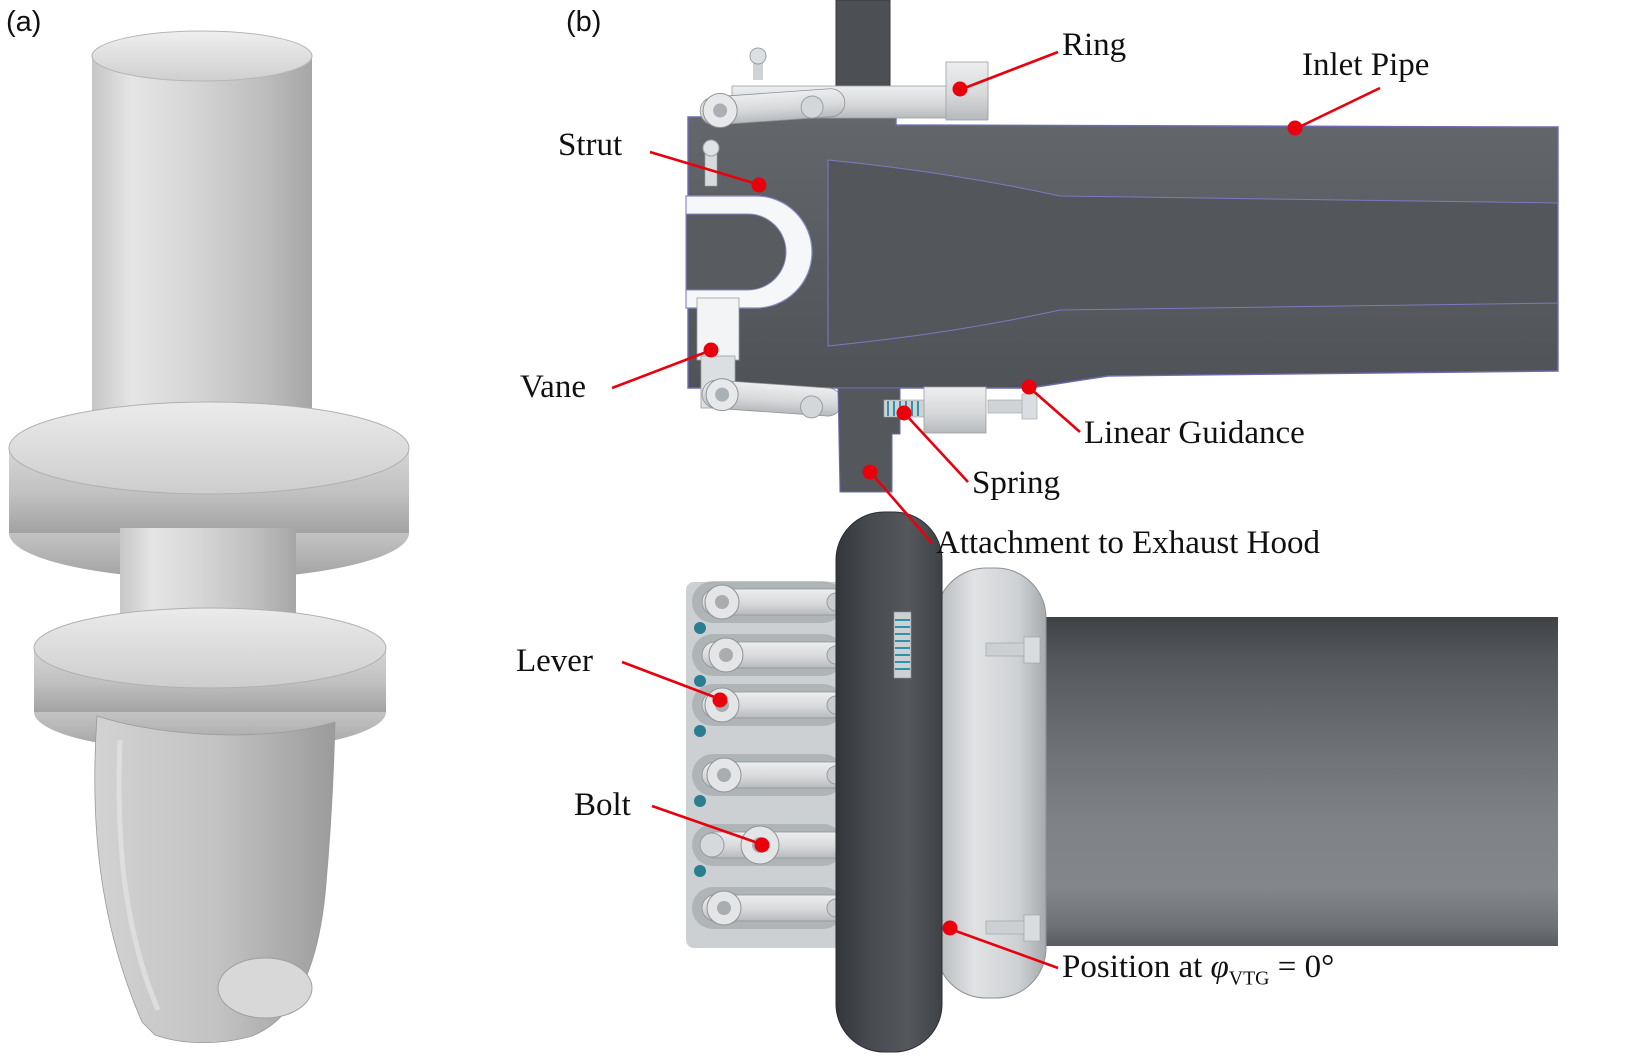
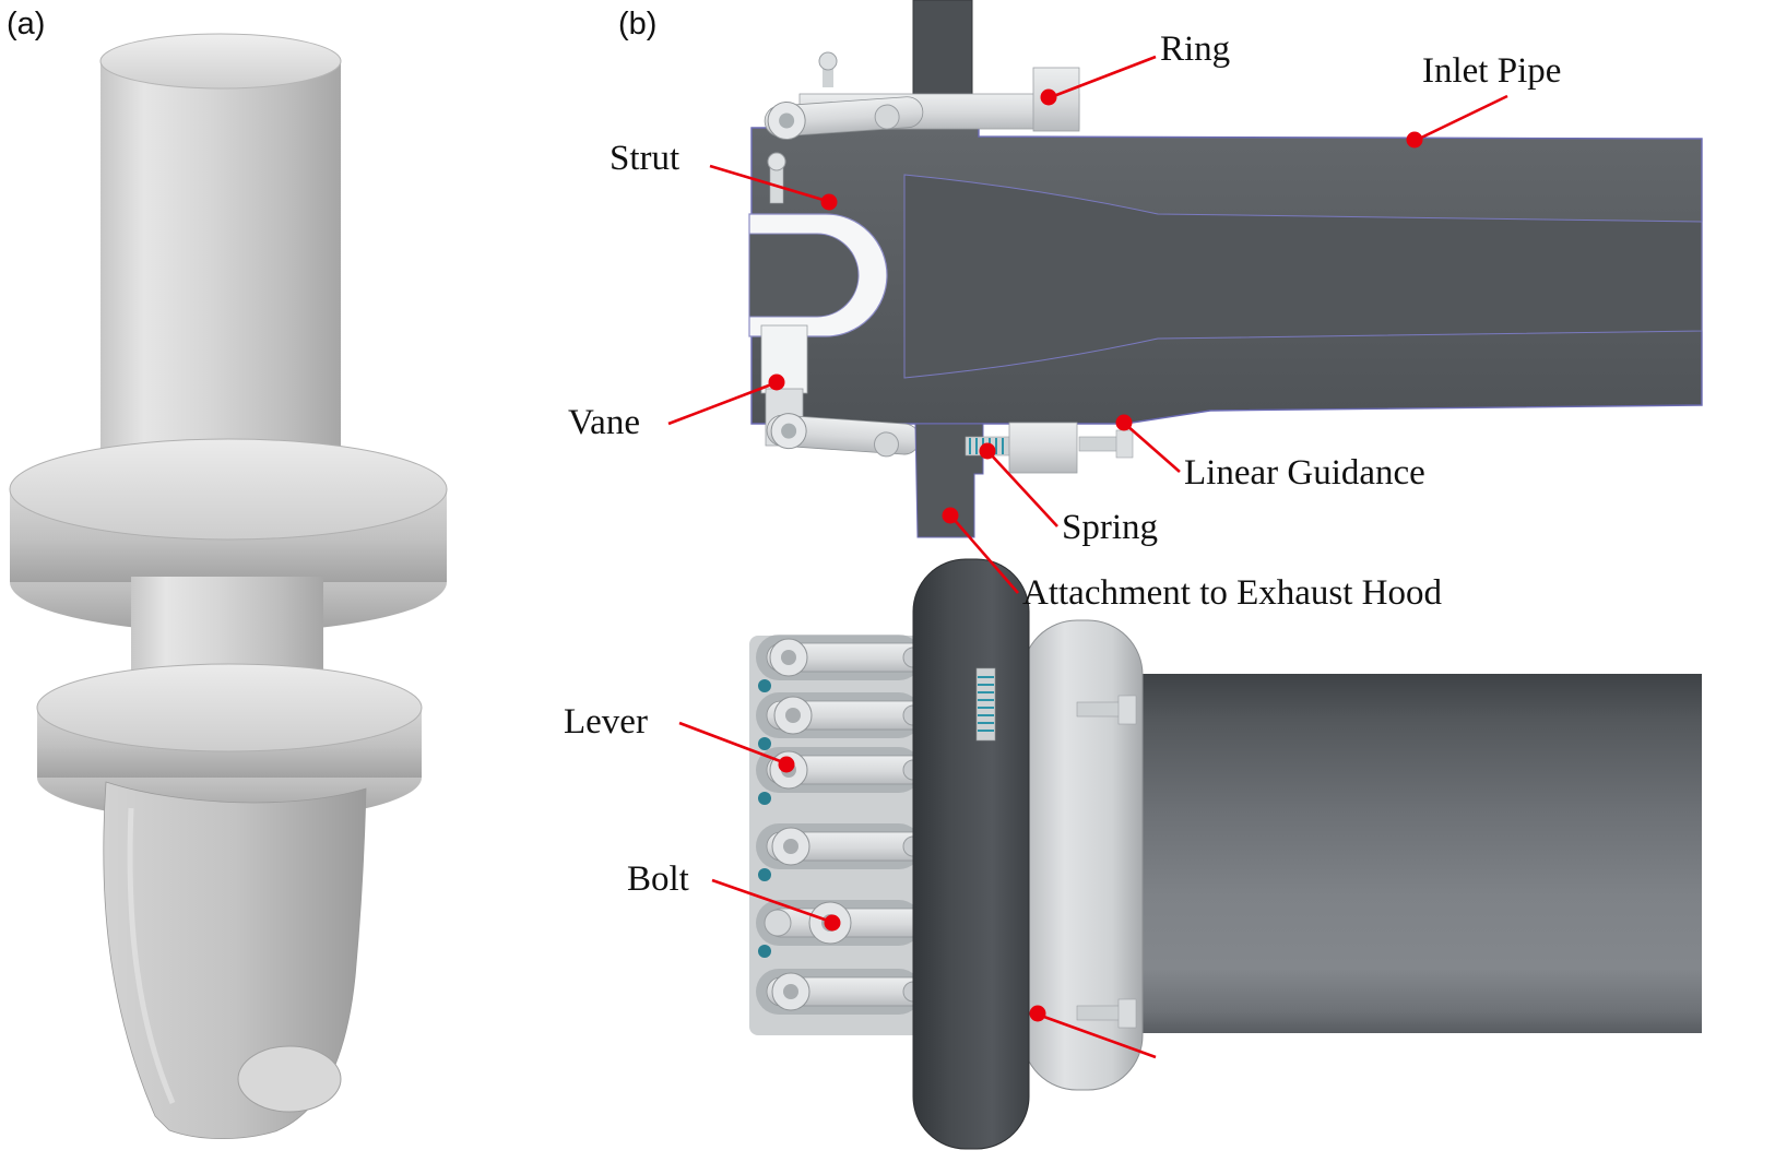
  (a)
  (b)
  Ring
  Inlet Pipe
  Strut
  Vane
  Linear Guidance
  Spring
  Attachment to Exhaust Hood
  Lever
  Bolt
- Position at φVTG = 0°
